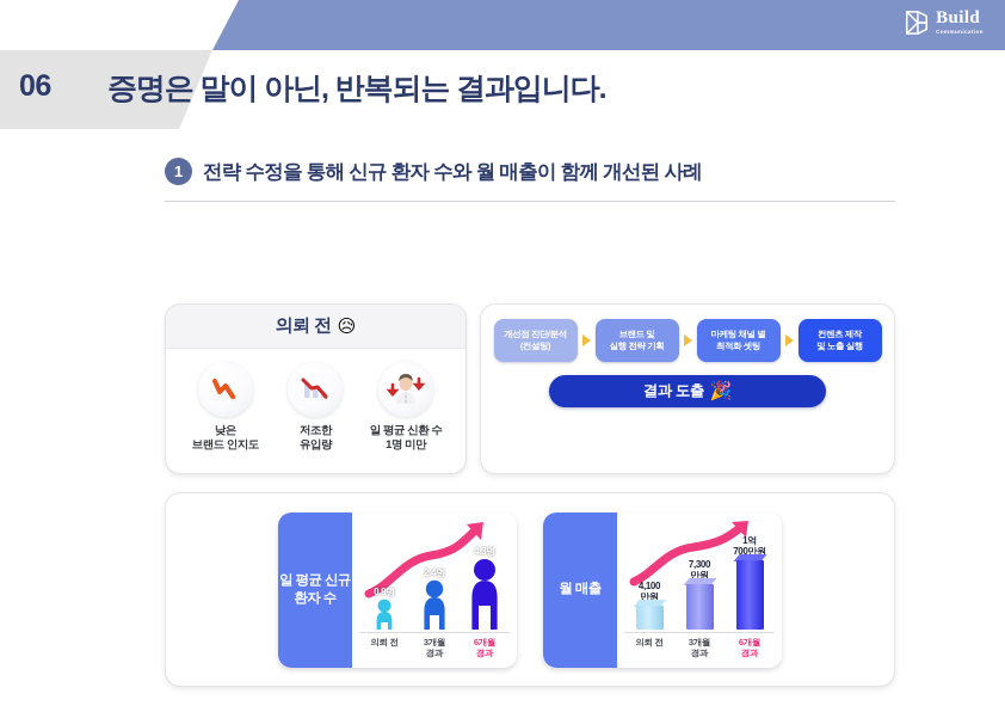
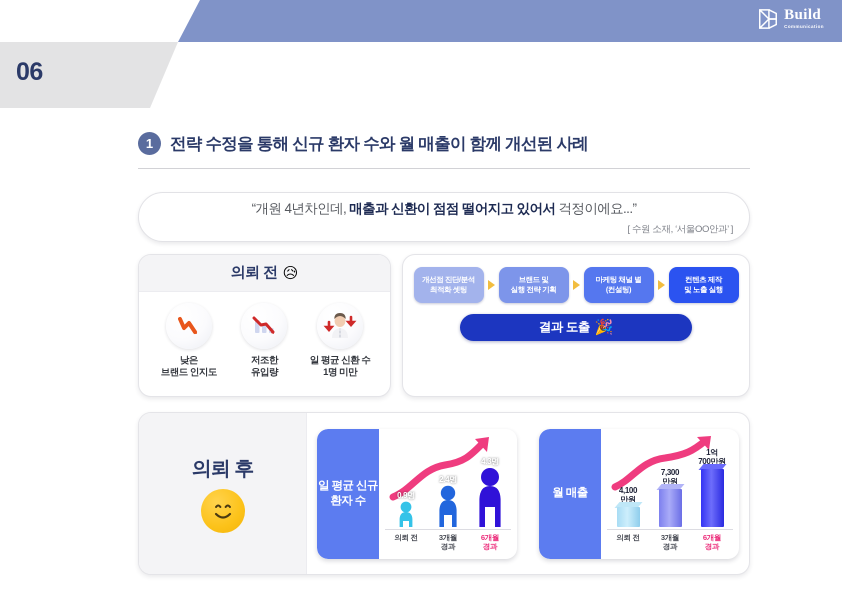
  Build
  06
- 증명은 말이 아닌, 반복되는 결과입니다.
  1
  전략 수정을 통해 신규 환자 수와 월 매출이 함께 개선된 사례
+ “개원 4년차인데, 매출과 신환이 점점 떨어지고 있어서 걱정이에요...”
+ [ 수원 소재, ‘서울OO안과’ ]
  의뢰 전
  😥
  낮은
  브랜드 인지도
  저조한
  유입량
  일 평균 신환 수
  1명 미만
  개선점 진단/분석
- (컨설팅)
+ 최적화 셋팅
  브랜드 및
  실행 전략 기획
  마케팅 채널 별
- 최적화 셋팅
+ (컨설팅)
  컨텐츠 제작
  및 노출 실행
  결과 도출
  🎉
+ 의뢰 후
  일 평균 신규 환자 수
  0.9명
  2.4명
  4.3명
  의뢰 전
  3개월
  경과
  6개월
  경과
  월 매출
  4,100
  만원
  7,300
  만원
  1억
  700만원
  의뢰 전
  3개월
  경과
  6개월
  경과
